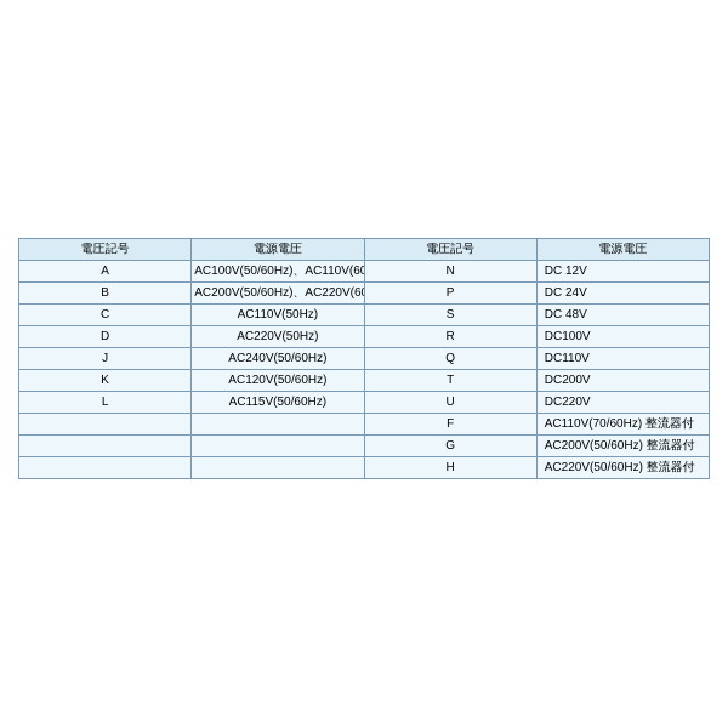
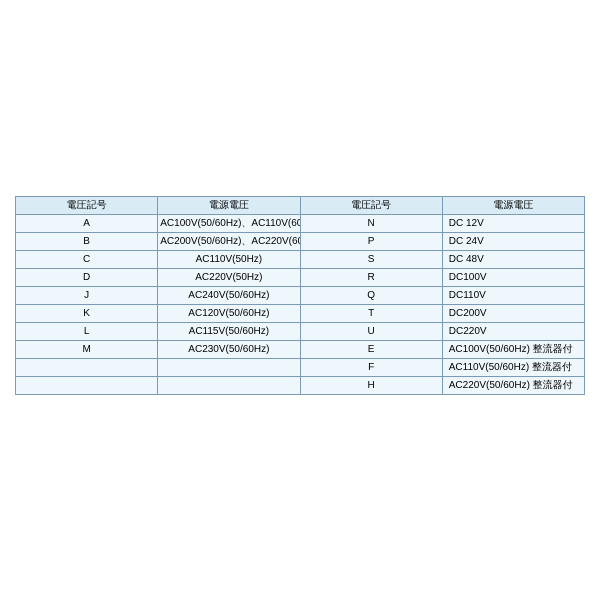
  電圧記号	電源電圧	電圧記号	電源電圧
  A	AC100V(50/60Hz)、AC110V(6	N	DC 12V
  B	AC200V(50/60Hz)、AC220V(6	P	DC 24V
  C	AC110V(50Hz)	S	DC 48V
  D	AC220V(50Hz)	R	DC100V
  J	AC240V(50/60Hz)	Q	DC110V
  K	AC120V(50/60Hz)	T	DC200V
  L	AC115V(50/60Hz)	U	DC220V
+ M	AC230V(50/60Hz)	E	AC100V(50/60Hz) 整流器付
- 		F	AC110V(70/60Hz) 整流器付
+ 		F	AC110V(50/60Hz) 整流器付
- 		G	AC200V(50/60Hz) 整流器付
  		H	AC220V(50/60Hz) 整流器付
